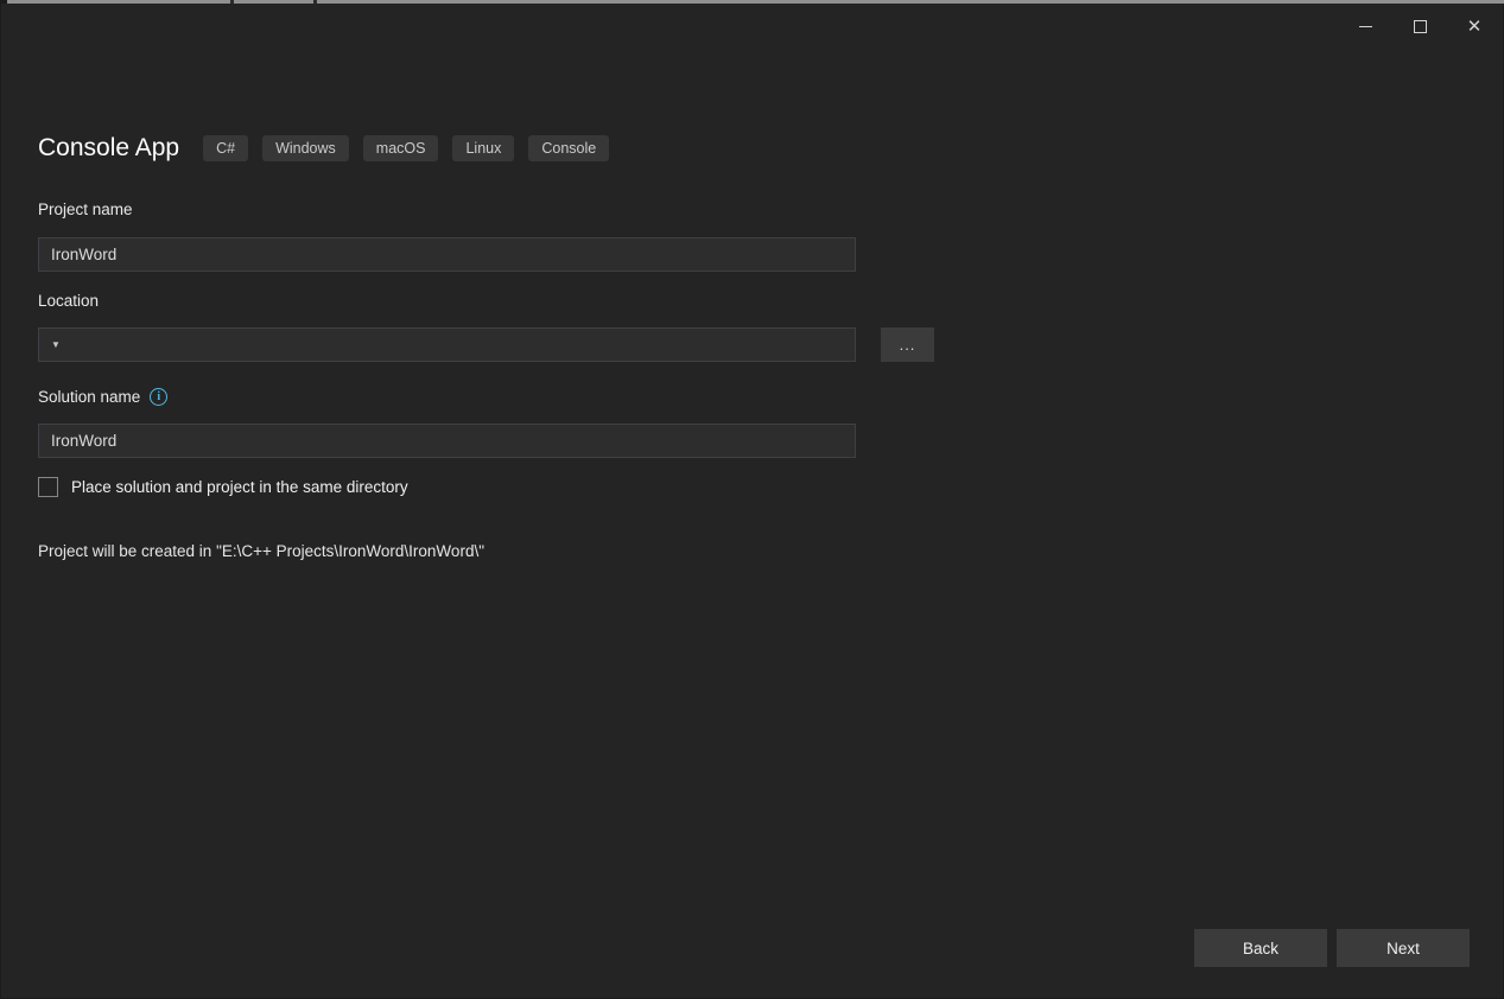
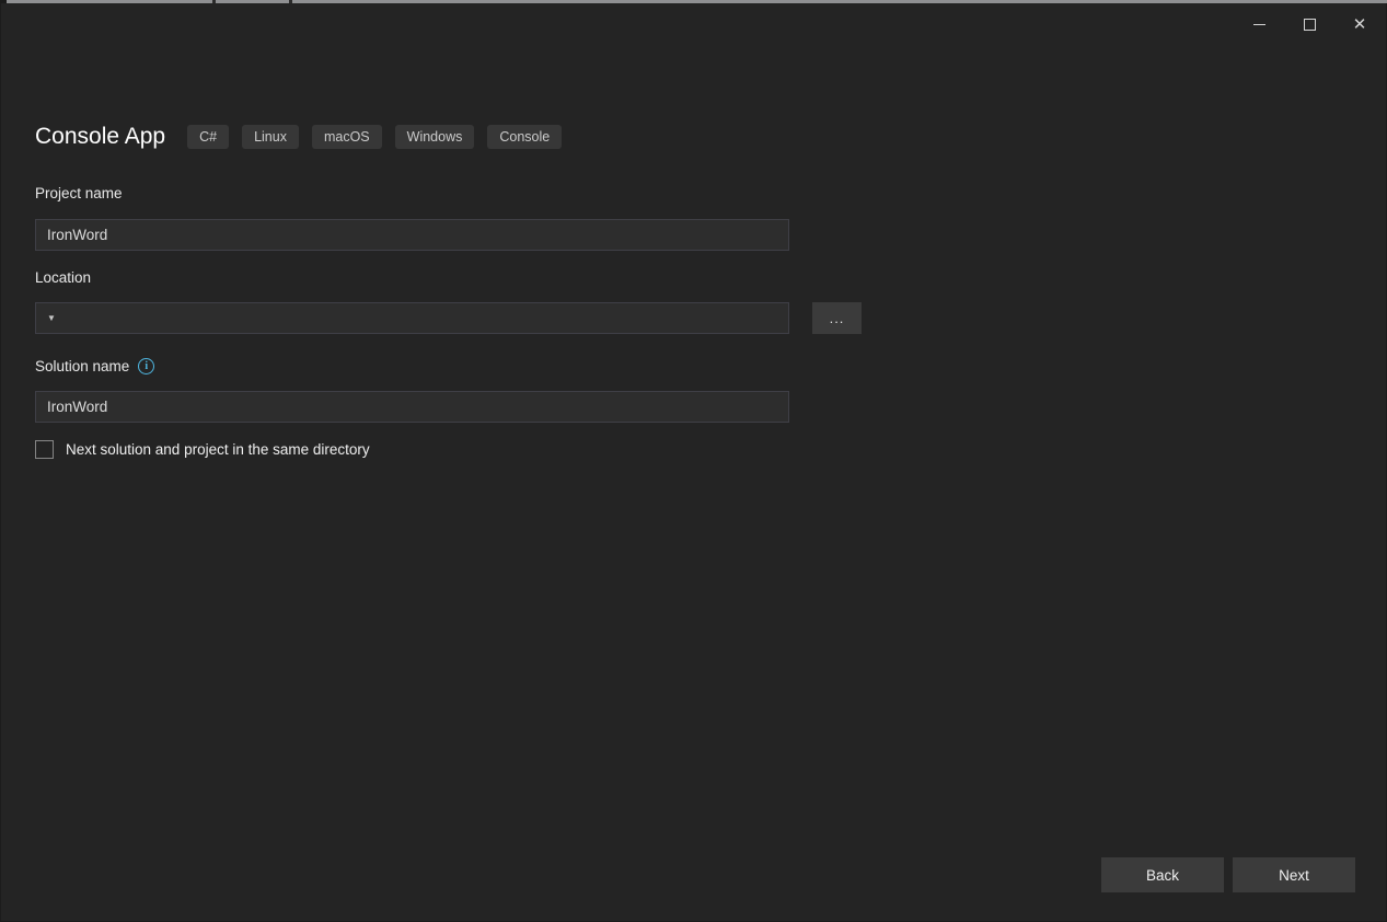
  ✕
  Console App
  C#
- Windows
+ Linux
  macOS
- Linux
+ Windows
  Console
  Project name
  IronWord
  Location
  ▼
  ...
  Solution name
  i
  IronWord
- Place solution and project in the same directory
+ Next solution and project in the same directory
- Project will be created in "E:\C++ Projects\IronWord\IronWord\"
  Back
  Next
